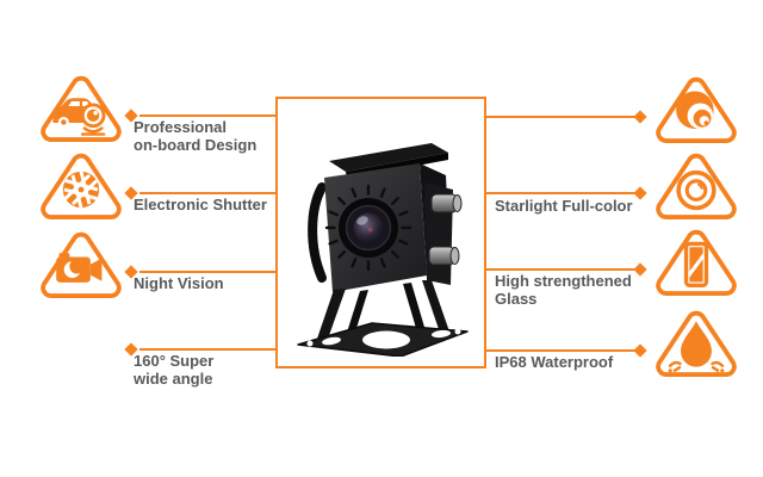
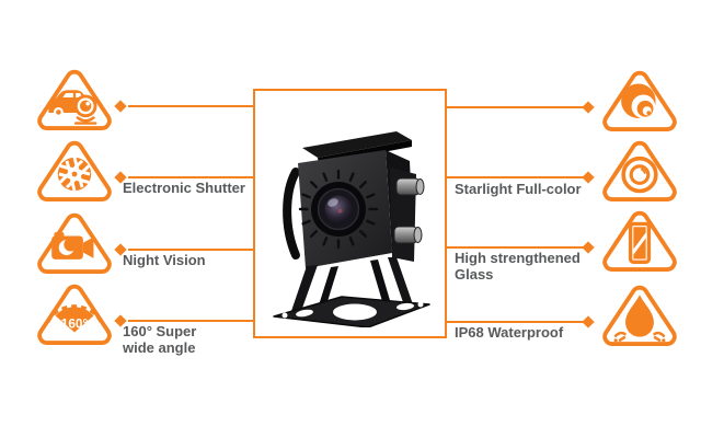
- Professional
- on-board Design
  Electronic Shutter
  Night Vision
+ 160°
  160° Super
  wide angle
  Starlight Full-color
  High strengthened
  Glass
  IP68 Waterproof
